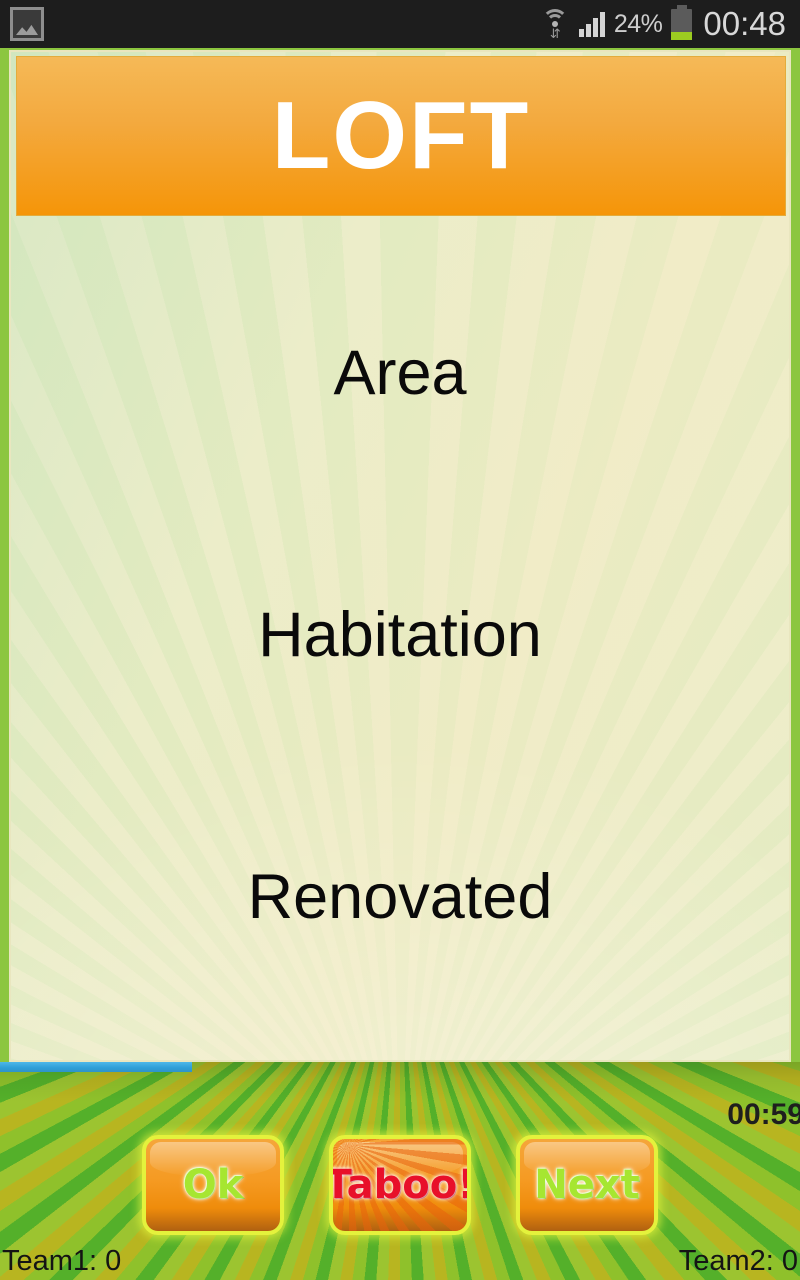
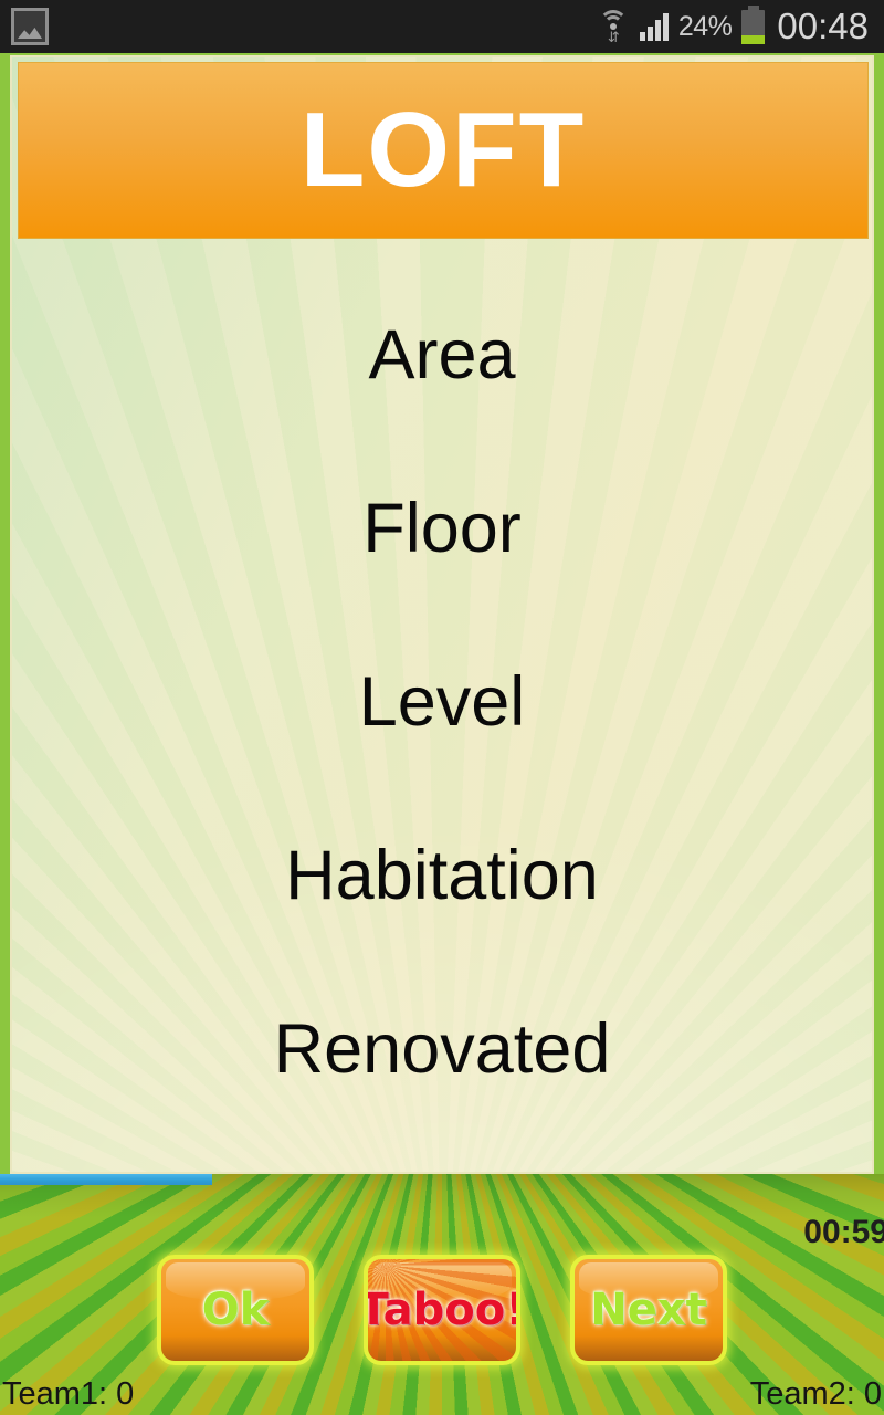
  ⇵
  24%
  00:48
  LOFT
  Area
+ Floor
+ Level
  Habitation
  Renovated
  00:59
  Ok
  Taboo!
  Next
  Team1: 0
  Team2: 0
